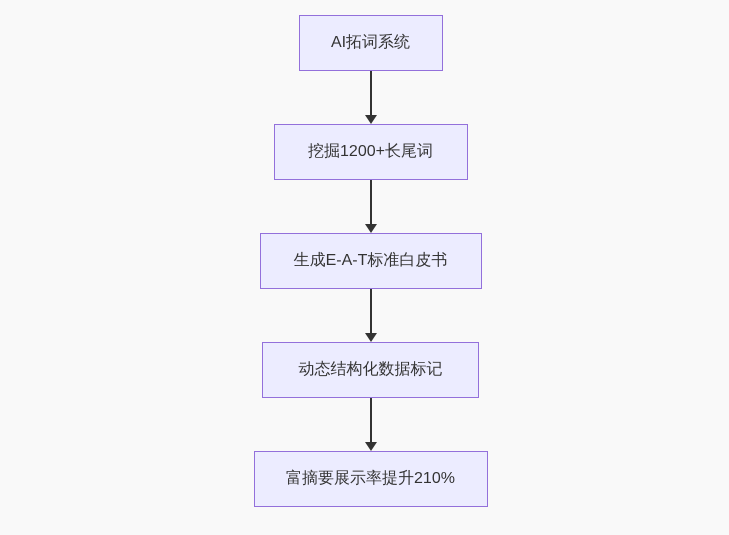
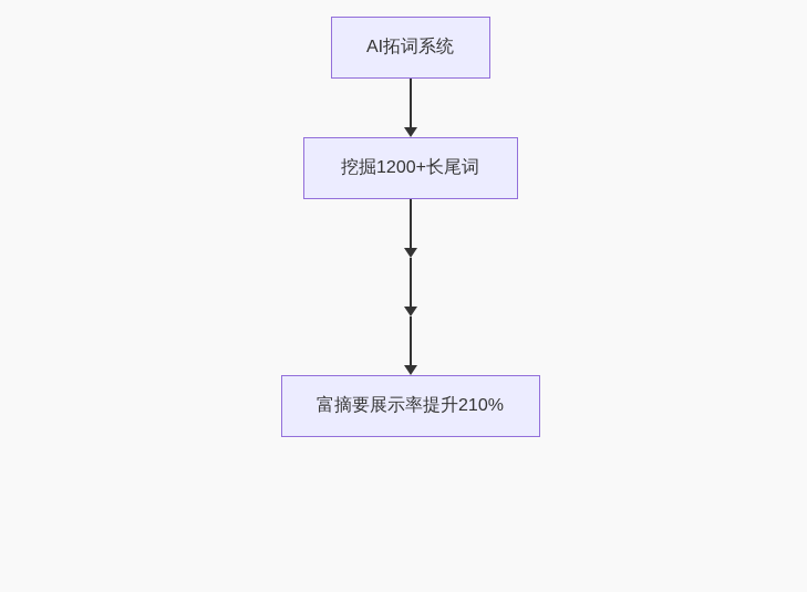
  AI拓词系统
  挖掘1200+长尾词
- 生成E-A-T标准白皮书
- 动态结构化数据标记
  富摘要展示率提升210%
